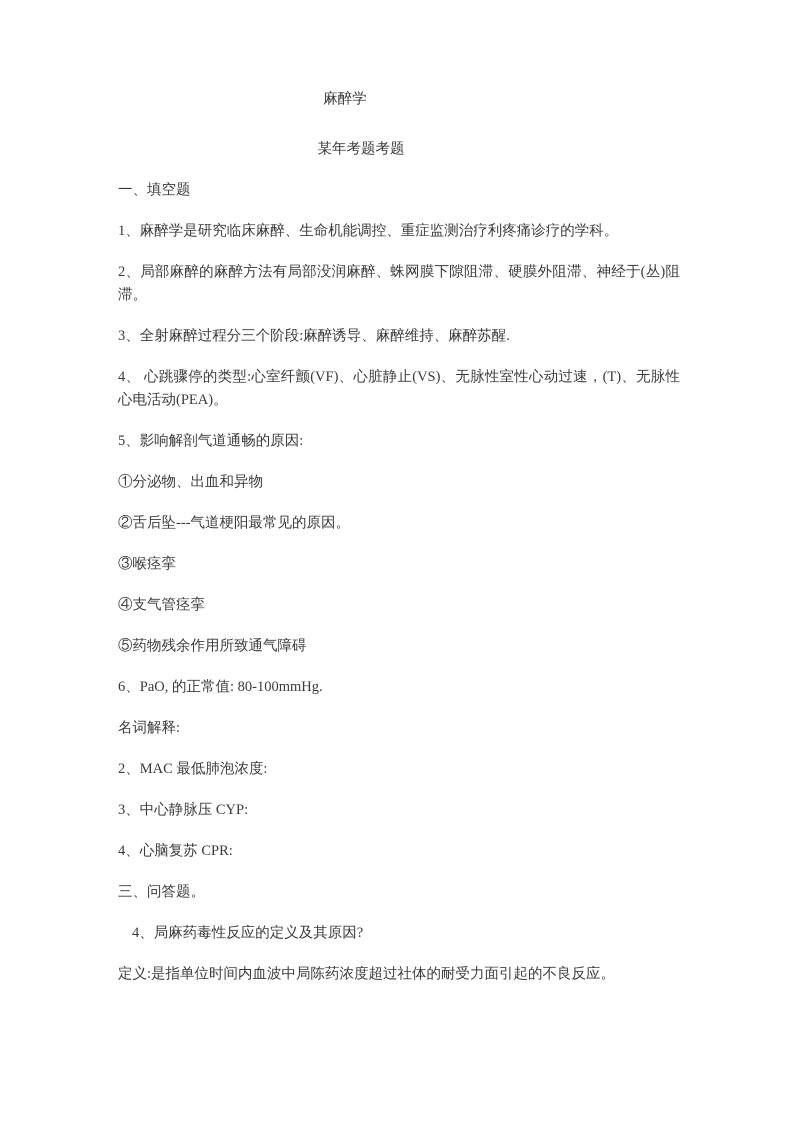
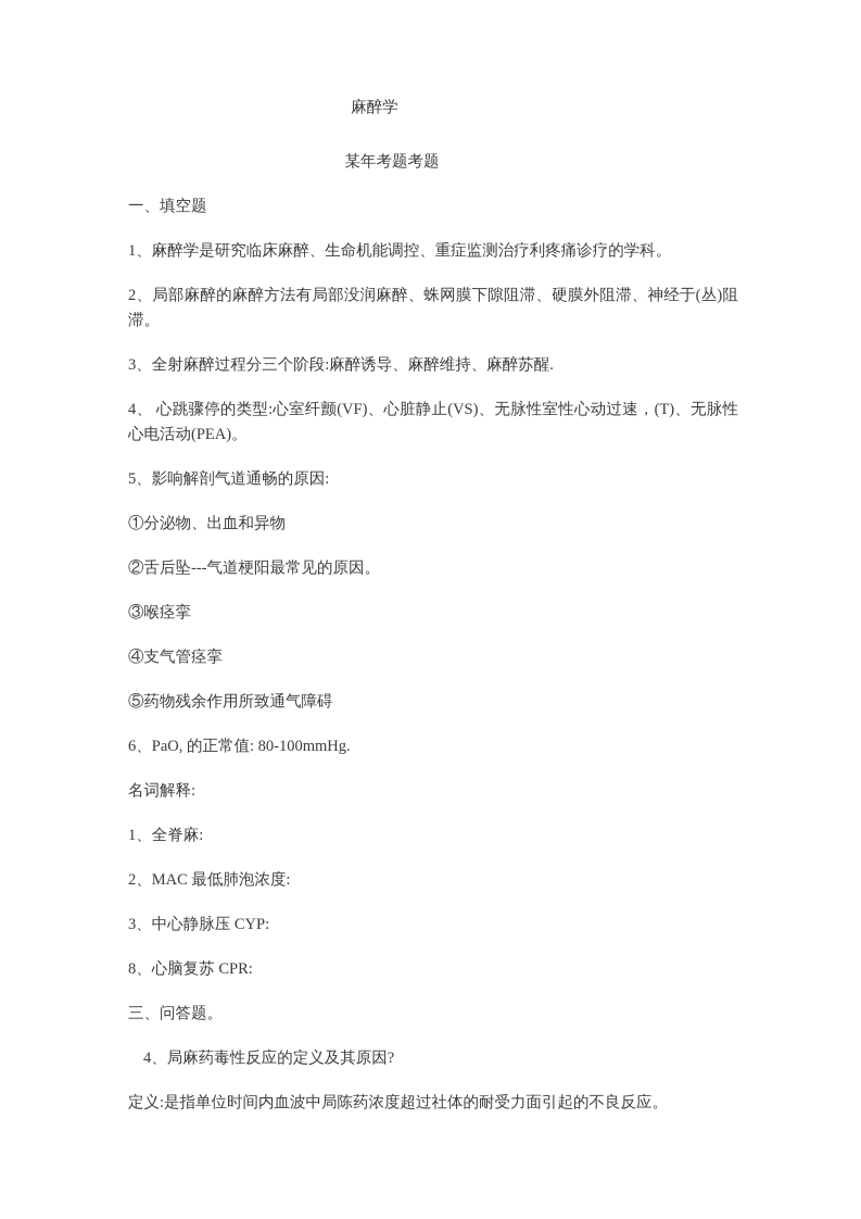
  麻醉学
  某年考题考题
  一、填空题
  1、麻醉学是研究临床麻醉、生命机能调控、重症监测治疗利疼痛诊疗的学科。
  2、局部麻醉的麻醉方法有局部没润麻醉、蛛网膜下隙阻滞、硬膜外阻滞、神经于(丛)阻滞。
  3、全射麻醉过程分三个阶段:麻醉诱导、麻醉维持、麻醉苏醒.
  4、 心跳骤停的类型:心室纤颤(VF)、心脏静止(VS)、无脉性室性心动过速，(T)、无脉性心电活动(PEA)。
  5、影响解剖气道通畅的原因:
  ①分泌物、出血和异物
  ②舌后坠---气道梗阳最常见的原因。
  ③喉痉挛
  ④支气管痉挛
  ⑤药物残余作用所致通气障碍
  6、PaO, 的正常值: 80-100mmHg.
  名词解释:
+ 1、全脊麻:
  2、MAC 最低肺泡浓度:
  3、中心静脉压 CYP:
- 4、心脑复苏 CPR:
+ 8、心脑复苏 CPR:
  三、问答题。
  4、局麻药毒性反应的定义及其原因?
  定义:是指单位时间内血波中局陈药浓度超过社体的耐受力面引起的不良反应。
